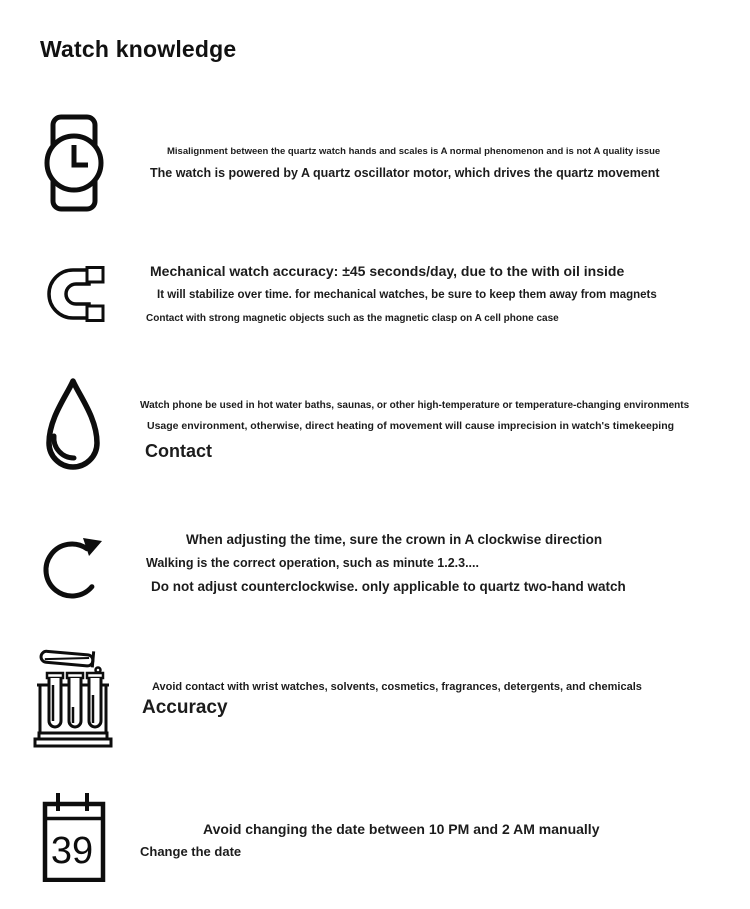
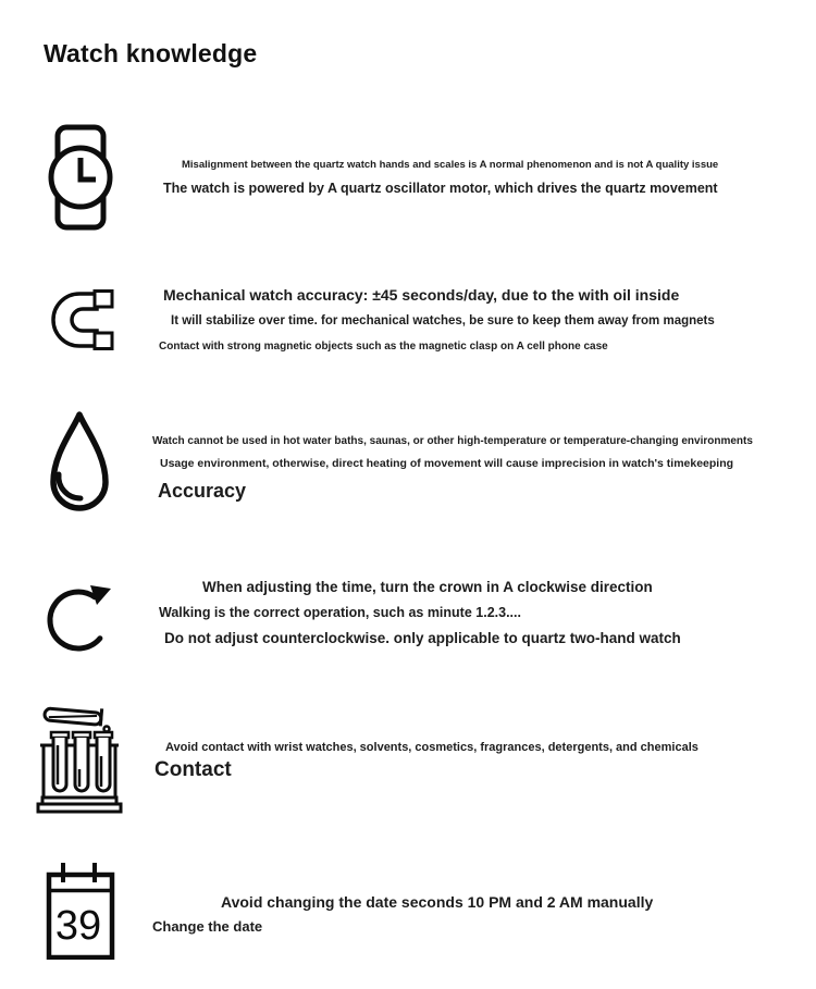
  Watch knowledge
  Misalignment between the quartz watch hands and scales is A normal phenomenon and is not A quality issue
  The watch is powered by A quartz oscillator motor, which drives the quartz movement
  Mechanical watch accuracy: ±45 seconds/day, due to the with oil inside
  It will stabilize over time. for mechanical watches, be sure to keep them away from magnets
  Contact with strong magnetic objects such as the magnetic clasp on A cell phone case
- Watch phone be used in hot water baths, saunas, or other high-temperature or temperature-changing environments
+ Watch cannot be used in hot water baths, saunas, or other high-temperature or temperature-changing environments
  Usage environment, otherwise, direct heating of movement will cause imprecision in watch's timekeeping
- Contact
+ Accuracy
- When adjusting the time, sure the crown in A clockwise direction
+ When adjusting the time, turn the crown in A clockwise direction
  Walking is the correct operation, such as minute 1.2.3....
  Do not adjust counterclockwise. only applicable to quartz two-hand watch
  Avoid contact with wrist watches, solvents, cosmetics, fragrances, detergents, and chemicals
- Accuracy
+ Contact
  39
- Avoid changing the date between 10 PM and 2 AM manually
+ Avoid changing the date seconds 10 PM and 2 AM manually
  Change the date
